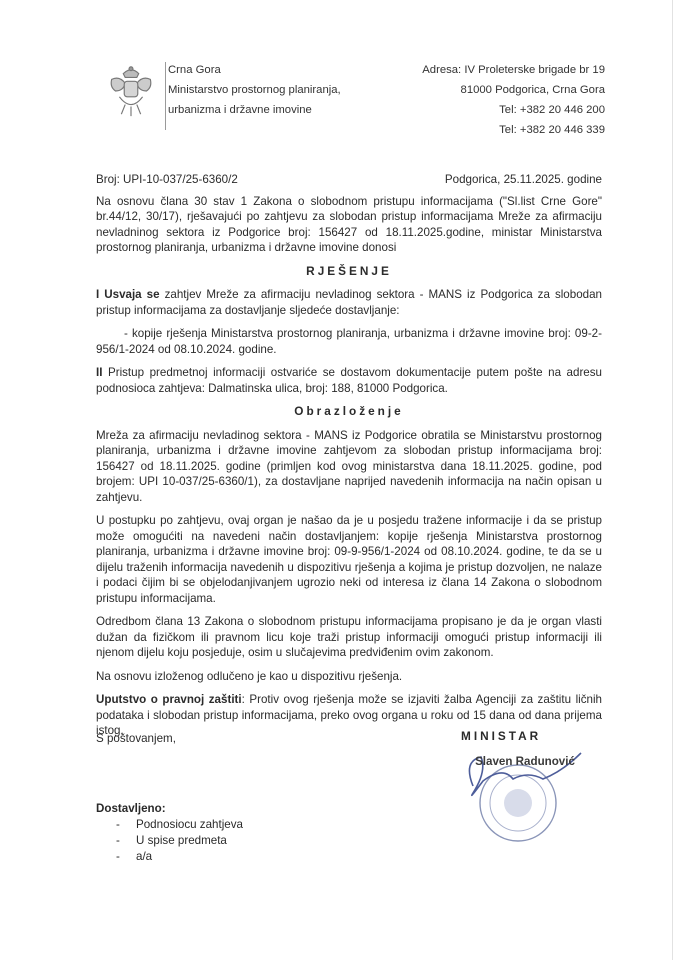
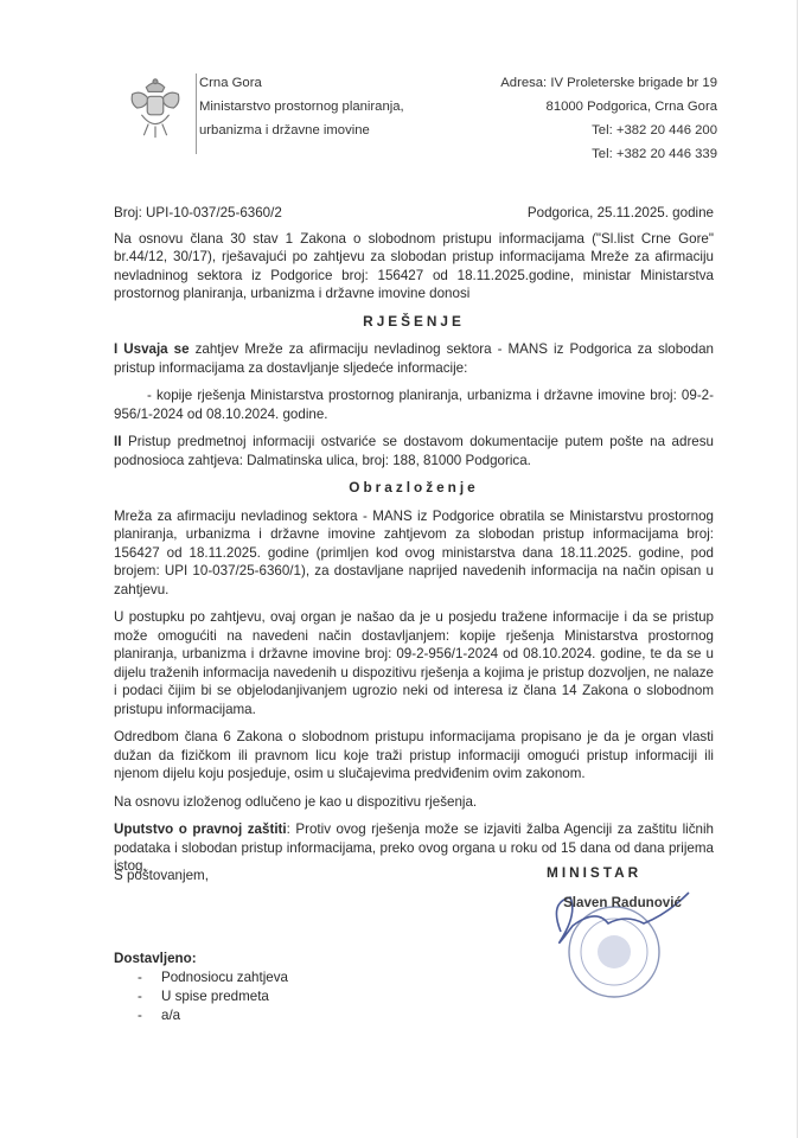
  Crna Gora
  Ministarstvo prostornog planiranja,
  urbanizma i državne imovine
  Adresa: IV Proleterske brigade br 19
  81000 Podgorica, Crna Gora
  Tel: +382 20 446 200
  Tel: +382 20 446 339
  Broj: UPI-10-037/25-6360/2
  Podgorica, 25.11.2025. godine
  Na osnovu člana 30 stav 1 Zakona o slobodnom pristupu informacijama ("Sl.list Crne Gore" br.44/12, 30/17), rješavajući po zahtjevu za slobodan pristup informacijama Mreže za afirmaciju nevladninog sektora iz Podgorice broj: 156427 od 18.11.2025.godine, ministar Ministarstva prostornog planiranja, urbanizma i državne imovine donosi
  RJEŠENJE
- I Usvaja se zahtjev Mreže za afirmaciju nevladinog sektora - MANS iz Podgorica za slobodan pristup informacijama za dostavljanje sljedeće dostavljanje:
+ I Usvaja se zahtjev Mreže za afirmaciju nevladinog sektora - MANS iz Podgorica za slobodan pristup informacijama za dostavljanje sljedeće informacije:
  - kopije rješenja Ministarstva prostornog planiranja, urbanizma i državne imovine broj: 09-2-956/1-2024 od 08.10.2024. godine.
  II Pristup predmetnoj informaciji ostvariće se dostavom dokumentacije putem pošte na adresu podnosioca zahtjeva: Dalmatinska ulica, broj: 188, 81000 Podgorica.
  Obrazloženje
  Mreža za afirmaciju nevladinog sektora - MANS iz Podgorice obratila se Ministarstvu prostornog planiranja, urbanizma i državne imovine zahtjevom za slobodan pristup informacijama broj: 156427 od 18.11.2025. godine (primljen kod ovog ministarstva dana 18.11.2025. godine, pod brojem: UPI 10-037/25-6360/1), za dostavljane naprijed navedenih informacija na način opisan u zahtjevu.
- U postupku po zahtjevu, ovaj organ je našao da je u posjedu tražene informacije i da se pristup može omogućiti na navedeni način dostavljanjem: kopije rješenja Ministarstva prostornog planiranja, urbanizma i državne imovine broj: 09-9-956/1-2024 od 08.10.2024. godine, te da se u dijelu traženih informacija navedenih u dispozitivu rješenja a kojima je pristup dozvoljen, ne nalaze i podaci čijim bi se objelodanjivanjem ugrozio neki od interesa iz člana 14 Zakona o slobodnom pristupu informacijama.
+ U postupku po zahtjevu, ovaj organ je našao da je u posjedu tražene informacije i da se pristup može omogućiti na navedeni način dostavljanjem: kopije rješenja Ministarstva prostornog planiranja, urbanizma i državne imovine broj: 09-2-956/1-2024 od 08.10.2024. godine, te da se u dijelu traženih informacija navedenih u dispozitivu rješenja a kojima je pristup dozvoljen, ne nalaze i podaci čijim bi se objelodanjivanjem ugrozio neki od interesa iz člana 14 Zakona o slobodnom pristupu informacijama.
- Odredbom člana 13 Zakona o slobodnom pristupu informacijama propisano je da je organ vlasti dužan da fizičkom ili pravnom licu koje traži pristup informaciji omogući pristup informaciji ili njenom dijelu koju posjeduje, osim u slučajevima predviđenim ovim zakonom.
+ Odredbom člana 6 Zakona o slobodnom pristupu informacijama propisano je da je organ vlasti dužan da fizičkom ili pravnom licu koje traži pristup informaciji omogući pristup informaciji ili njenom dijelu koju posjeduje, osim u slučajevima predviđenim ovim zakonom.
  Na osnovu izloženog odlučeno je kao u dispozitivu rješenja.
  Uputstvo o pravnoj zaštiti: Protiv ovog rješenja može se izjaviti žalba Agenciji za zaštitu ličnih podataka i slobodan pristup informacijama, preko ovog organa u roku od 15 dana od dana prijema istog.
  S poštovanjem,
  MINISTAR
  Slaven Radunović
  Dostavljeno:
  -
  Podnosiocu zahtjeva
  -
  U spise predmeta
  -
  a/a
